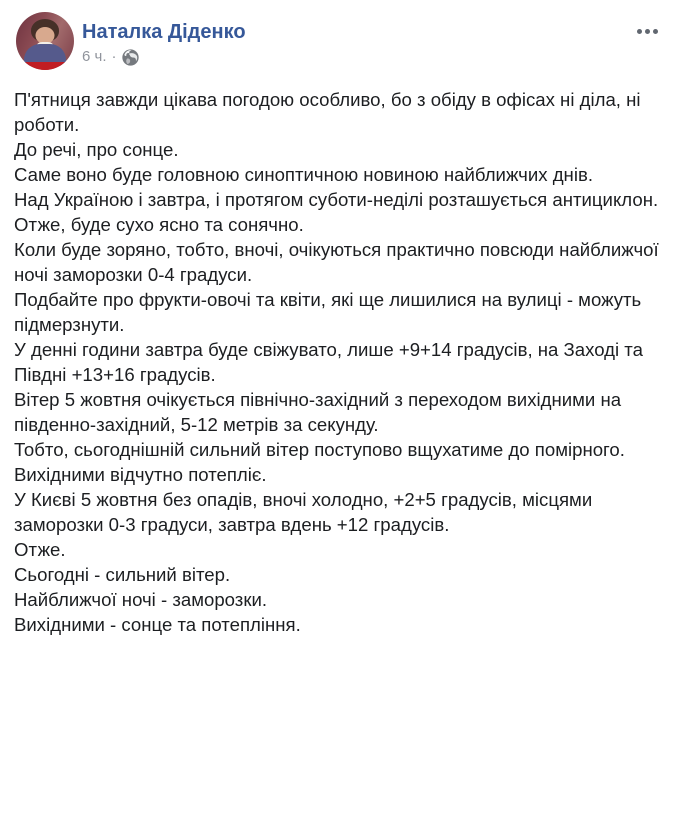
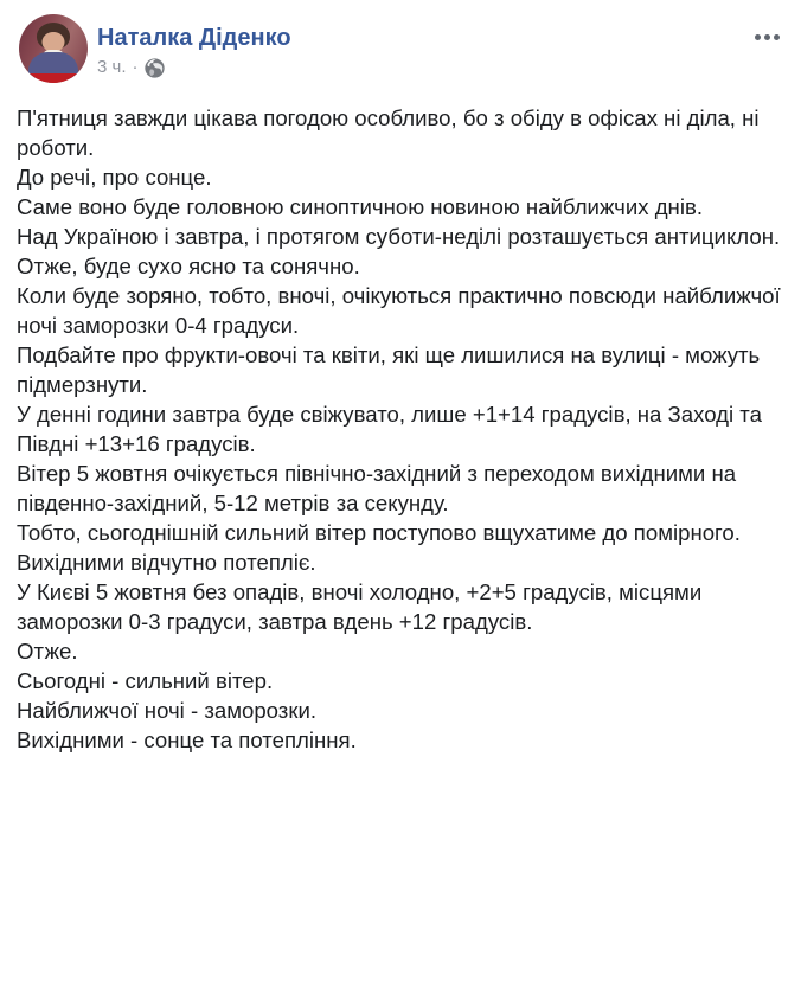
  Наталка Діденко
- 6 ч.
+ 3 ч.
  ·
  П'ятниця завжди цікава погодою особливо, бо з обіду в офісах ні діла, ні роботи.
  До речі, про сонце.
  Саме воно буде головною синоптичною новиною найближчих днів.
  Над Україною і завтра, і протягом суботи-неділі розташується антициклон.
  Отже, буде сухо ясно та сонячно.
  Коли буде зоряно, тобто, вночі, очікуються практично повсюди найближчої ночі заморозки 0-4 градуси.
  Подбайте про фрукти-овочі та квіти, які ще лишилися на вулиці - можуть підмерзнути.
- У денні години завтра буде свіжувато, лише +9+14 градусів, на Заході та Півдні +13+16 градусів.
+ У денні години завтра буде свіжувато, лише +1+14 градусів, на Заході та Півдні +13+16 градусів.
  Вітер 5 жовтня очікується північно-західний з переходом вихідними на південно-західний, 5-12 метрів за секунду.
  Тобто, сьогоднішній сильний вітер поступово вщухатиме до помірного.
  Вихідними відчутно потепліє.
  У Києві 5 жовтня без опадів, вночі холодно, +2+5 градусів, місцями заморозки 0-3 градуси, завтра вдень +12 градусів.
  Отже.
  Сьогодні - сильний вітер.
  Найближчої ночі - заморозки.
  Вихідними - сонце та потепління.
